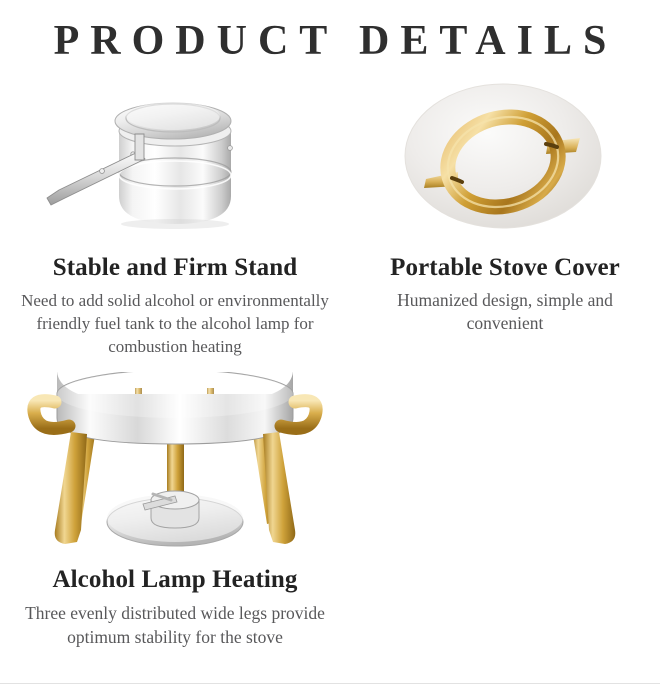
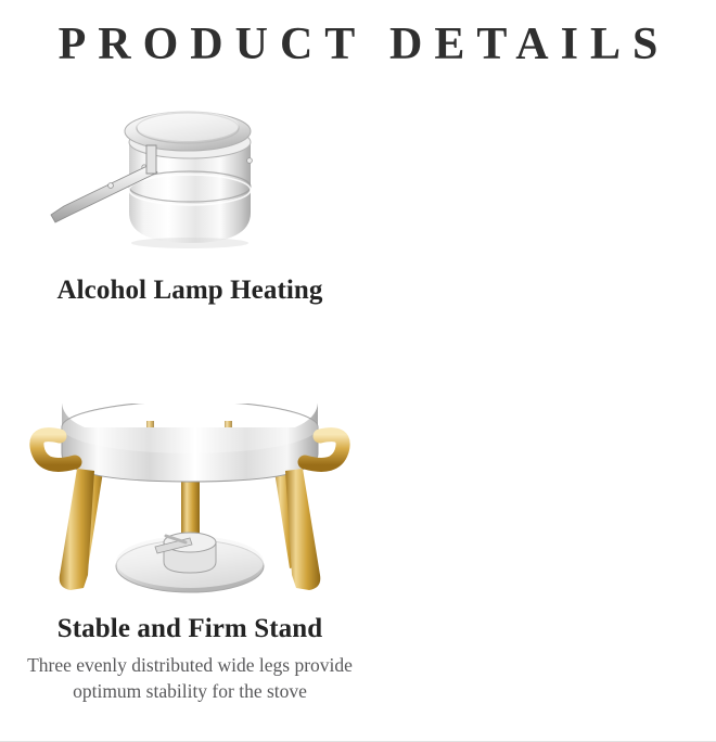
  PRODUCT DETAILS
- Stable and Firm Stand
+ Alcohol Lamp Heating
- Need to add solid alcohol or environmentally friendly fuel tank to the alcohol lamp for combustion heating
- Portable Stove Cover
- Humanized design, simple and convenient
- Alcohol Lamp Heating
+ Stable and Firm Stand
  Three evenly distributed wide legs provide optimum stability for the stove
